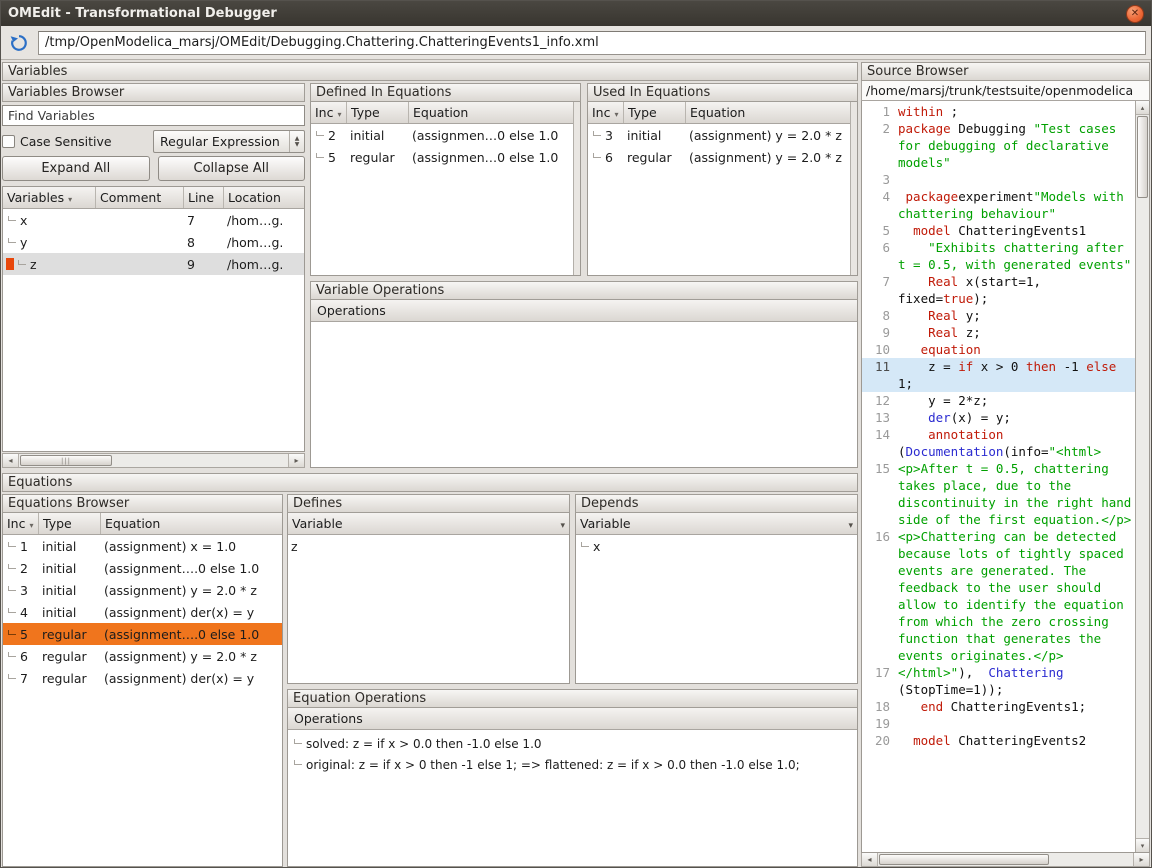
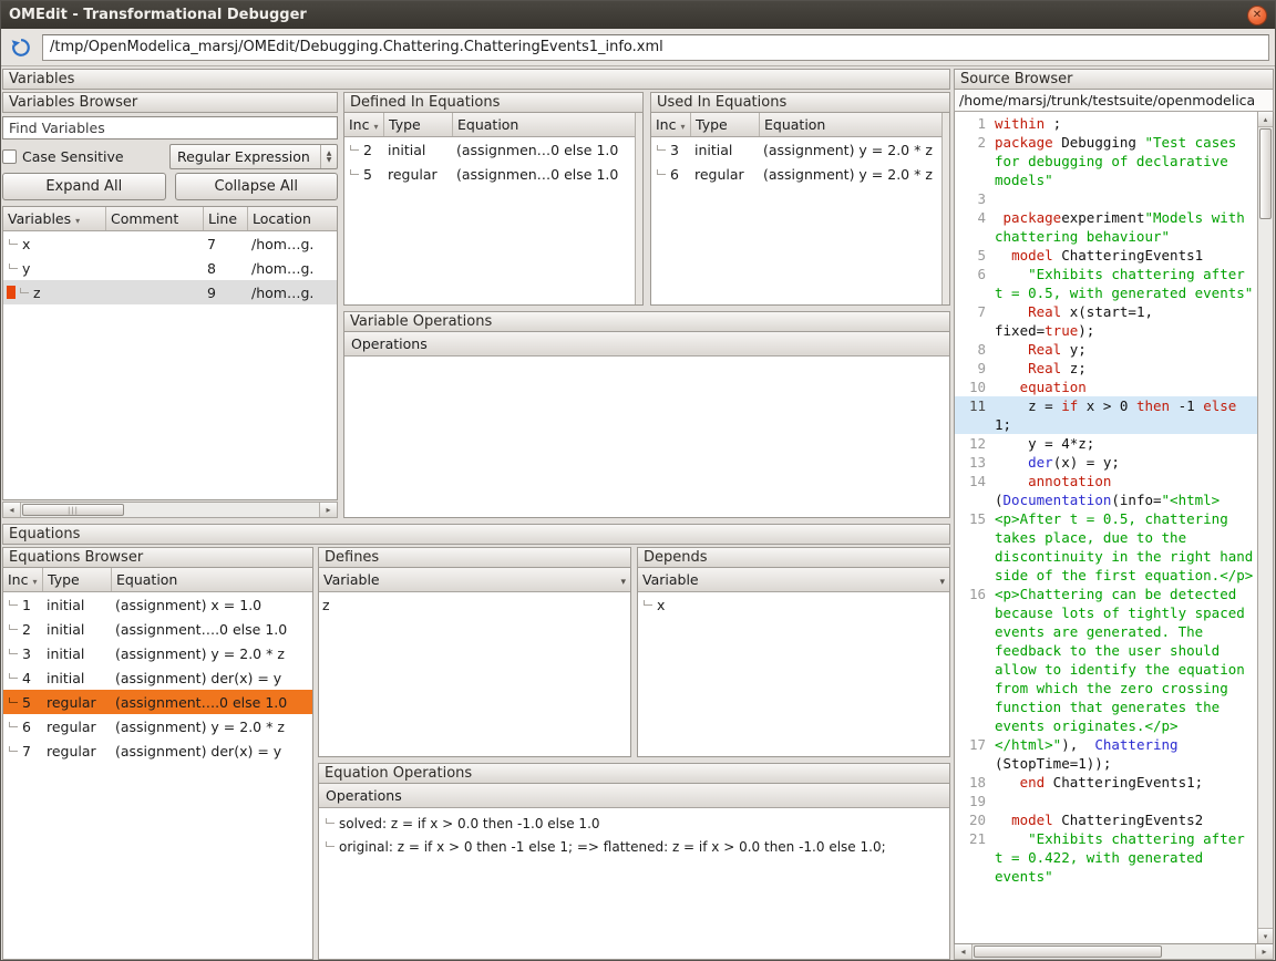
  OMEdit - Transformational Debugger
  ✕
  /tmp/OpenModelica_marsj/OMEdit/Debugging.Chattering.ChatteringEvents1_info.xml
  Variables
  Variables Browser
  Find Variables
  Case Sensitive
  Regular Expression
  Expand All
  Collapse All
  Variables
  Comment
  Line
  Location
  x
  7
  /hom…g.
  y
  8
  /hom…g.
  z
  9
  /hom…g.
  Defined In Equations
  Inc
  Type
  Equation
  2
  initial
  (assignmen…0 else 1.0
  5
  regular
  (assignmen…0 else 1.0
  Used In Equations
  Inc
  Type
  Equation
  3
  initial
  (assignment) y = 2.0 * z
  6
  regular
  (assignment) y = 2.0 * z
  Variable Operations
  Operations
  Equations
  Equations Browser
  Inc
  Type
  Equation
  1
  initial
  (assignment) x = 1.0
  2
  initial
  (assignment….0 else 1.0
  3
  initial
  (assignment) y = 2.0 * z
  4
  initial
  (assignment) der(x) = y
  5
  regular
  (assignment….0 else 1.0
  6
  regular
  (assignment) y = 2.0 * z
  7
  regular
  (assignment) der(x) = y
  Defines
  Variable
  z
  Depends
  Variable
  x
  Equation Operations
  Operations
  solved: z = if x > 0.0 then -1.0 else 1.0
  original: z = if x > 0 then -1 else 1; => flattened: z = if x > 0.0 then -1.0 else 1.0;
  Source Browser
  /home/marsj/trunk/testsuite/openmodelica
  1
  within ;
  2
  package Debugging "Test cases for debugging of declarative models"
  3
  4
  packageexperiment"Models with chattering behaviour"
  5
  model ChatteringEvents1
  6
  "Exhibits chattering after t = 0.5, with generated events"
  7
  Real x(start=1, fixed=true);
  8
  Real y;
  9
  Real z;
  10
  equation
  11
  z = if x > 0 then -1 else 1;
  12
- y = 2*z;
+ y = 4*z;
  13
  der(x) = y;
  14
  annotation (Documentation(info="<html>
  15
  <p>After t = 0.5, chattering takes place, due to the discontinuity in the right hand side of the first equation.</p>
  16
  <p>Chattering can be detected because lots of tightly spaced events are generated. The feedback to the user should allow to identify the equation from which the zero crossing function that generates the events originates.</p>
  17
  </html>"), Chattering (StopTime=1));
  18
  end ChatteringEvents1;
  19
  20
  model ChatteringEvents2
+ 21
+ "Exhibits chattering after t = 0.422, with generated events"
